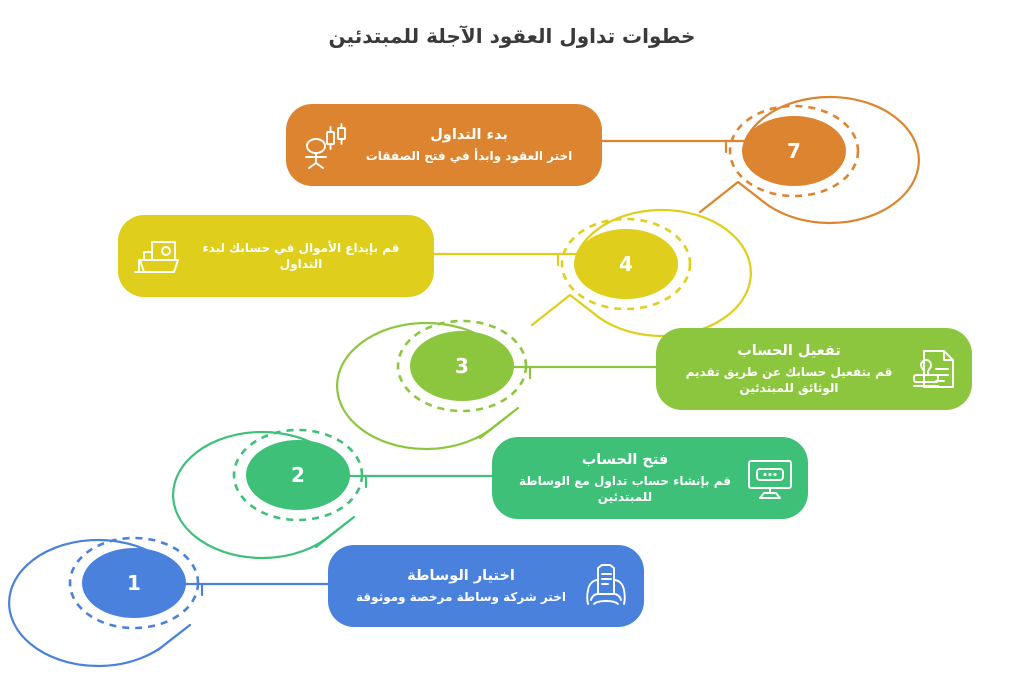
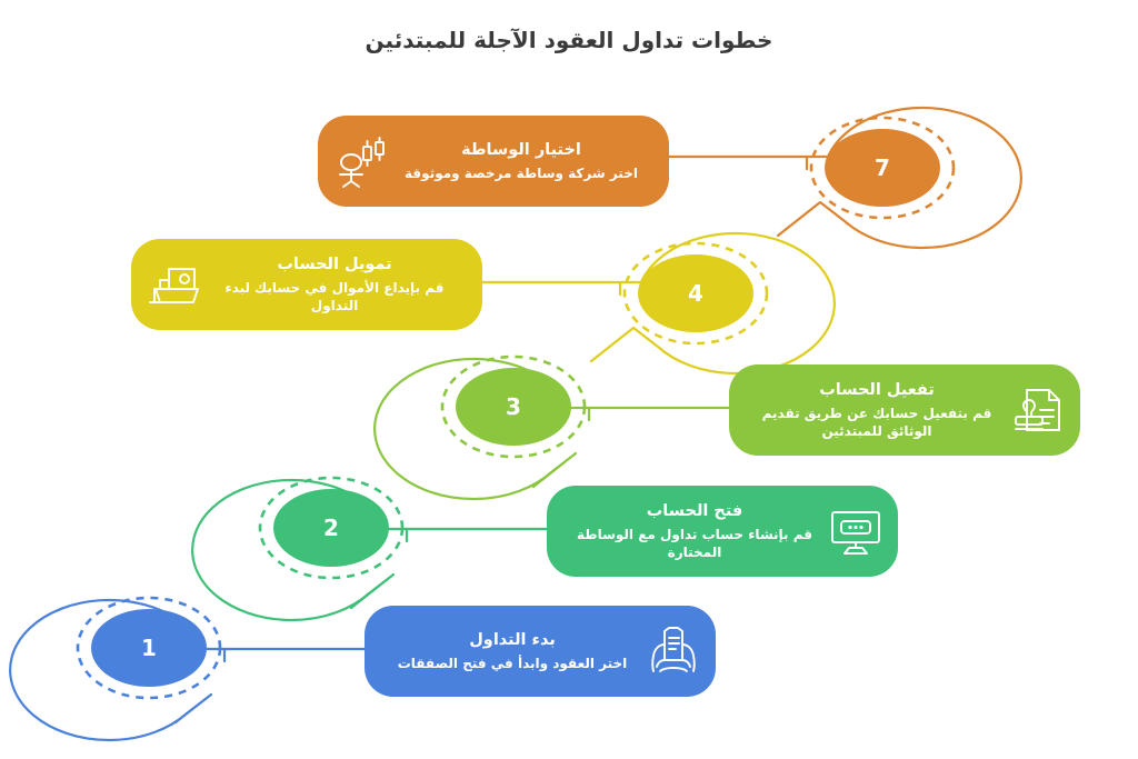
  خطوات تداول العقود الآجلة للمبتدئين
- بدء التداول
+ اختيار الوساطة
- اختر العقود وابدأ في فتح الصفقات
+ اختر شركة وساطة مرخصة وموثوقة
+ تمويل الحساب
  قم بإيداع الأموال في حسابك لبدء التداول
  تفعيل الحساب
  قم بتفعيل حسابك عن طريق تقديم الوثائق للمبتدئين
  فتح الحساب
- قم بإنشاء حساب تداول مع الوساطة للمبتدئين
+ قم بإنشاء حساب تداول مع الوساطة المختارة
- اختيار الوساطة
+ بدء التداول
- اختر شركة وساطة مرخصة وموثوقة
+ اختر العقود وابدأ في فتح الصفقات
  7
  4
  3
  2
  1
